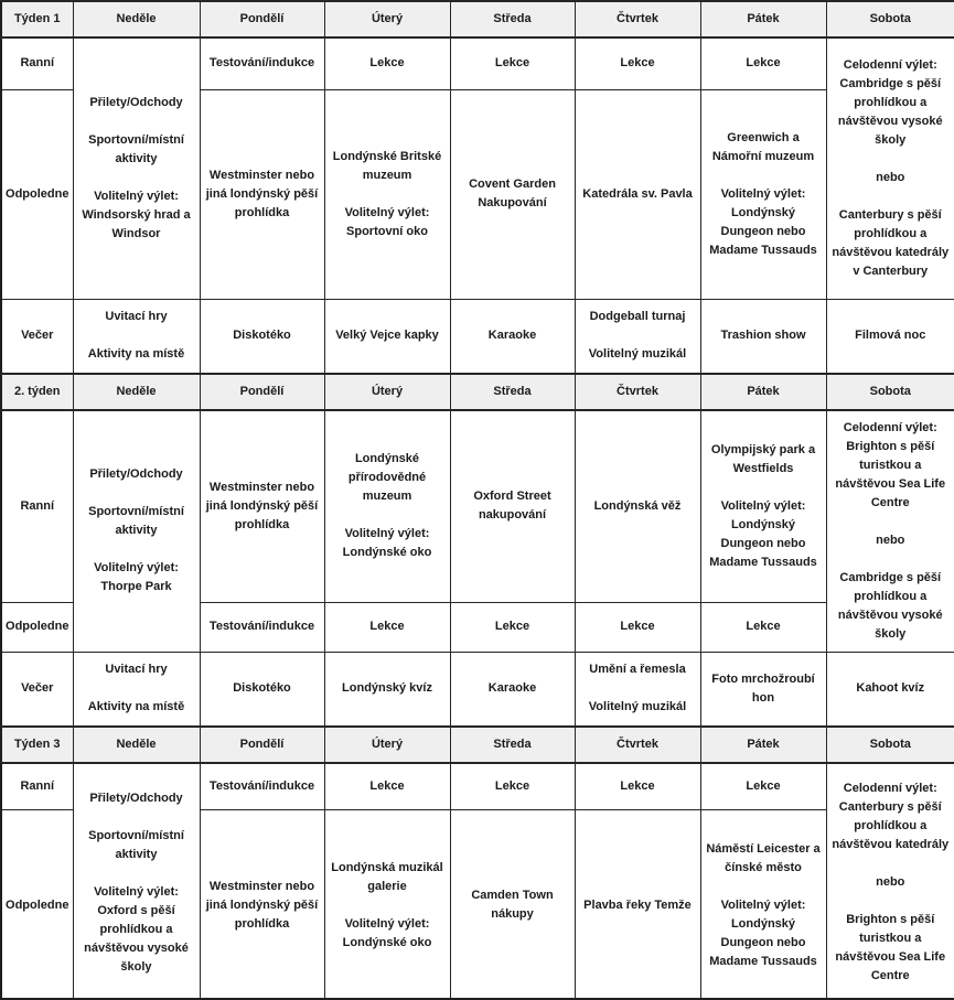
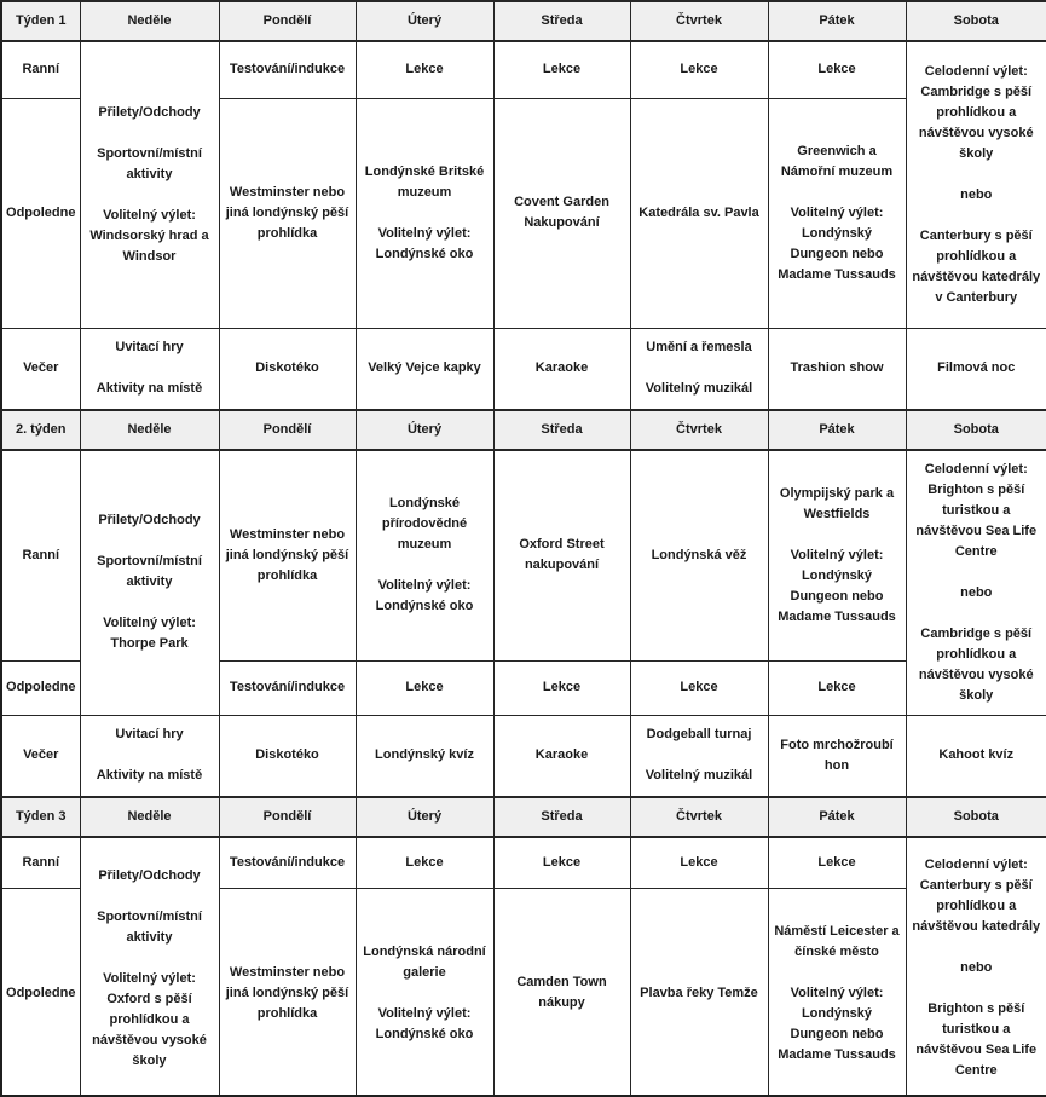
  Týden 1	Neděle	Pondělí	Úterý	Středa	Čtvrtek	Pátek	Sobota
  Ranní	Přilety/Odchody Sportovní/místní aktivity Volitelný výlet: Windsorský hrad a Windsor	Testování/indukce	Lekce	Lekce	Lekce	Lekce	Celodenní výlet: Cambridge s pěší prohlídkou a návštěvou vysoké školy nebo Canterbury s pěší prohlídkou a návštěvou katedrály v Canterbury
- Odpoledne	Westminster nebo jiná londýnský pěší prohlídka	Londýnské Britské muzeum Volitelný výlet: Sportovní oko	Covent Garden Nakupování	Katedrála sv. Pavla	Greenwich a Námořní muzeum Volitelný výlet: Londýnský Dungeon nebo Madame Tussauds
+ Odpoledne	Westminster nebo jiná londýnský pěší prohlídka	Londýnské Britské muzeum Volitelný výlet: Londýnské oko	Covent Garden Nakupování	Katedrála sv. Pavla	Greenwich a Námořní muzeum Volitelný výlet: Londýnský Dungeon nebo Madame Tussauds
- Večer	Uvitací hry Aktivity na místě	Diskotéko	Velký Vejce kapky	Karaoke	Dodgeball turnaj Volitelný muzikál	Trashion show	Filmová noc
+ Večer	Uvitací hry Aktivity na místě	Diskotéko	Velký Vejce kapky	Karaoke	Umění a řemesla Volitelný muzikál	Trashion show	Filmová noc
  2. týden	Neděle	Pondělí	Úterý	Středa	Čtvrtek	Pátek	Sobota
  Ranní	Přilety/Odchody Sportovní/místní aktivity Volitelný výlet: Thorpe Park	Westminster nebo jiná londýnský pěší prohlídka	Londýnské přírodovědné muzeum Volitelný výlet: Londýnské oko	Oxford Street nakupování	Londýnská věž	Olympijský park a Westfields Volitelný výlet: Londýnský Dungeon nebo Madame Tussauds	Celodenní výlet: Brighton s pěší turistkou a návštěvou Sea Life Centre nebo Cambridge s pěší prohlídkou a návštěvou vysoké školy
  Odpoledne	Testování/indukce	Lekce	Lekce	Lekce	Lekce
- Večer	Uvitací hry Aktivity na místě	Diskotéko	Londýnský kvíz	Karaoke	Umění a řemesla Volitelný muzikál	Foto mrchožroubí hon	Kahoot kvíz
+ Večer	Uvitací hry Aktivity na místě	Diskotéko	Londýnský kvíz	Karaoke	Dodgeball turnaj Volitelný muzikál	Foto mrchožroubí hon	Kahoot kvíz
  Týden 3	Neděle	Pondělí	Úterý	Středa	Čtvrtek	Pátek	Sobota
  Ranní	Přilety/Odchody Sportovní/místní aktivity Volitelný výlet: Oxford s pěší prohlídkou a návštěvou vysoké školy	Testování/indukce	Lekce	Lekce	Lekce	Lekce	Celodenní výlet: Canterbury s pěší prohlídkou a návštěvou katedrály nebo Brighton s pěší turistkou a návštěvou Sea Life Centre
- Odpoledne	Westminster nebo jiná londýnský pěší prohlídka	Londýnská muzikál galerie Volitelný výlet: Londýnské oko	Camden Town nákupy	Plavba řeky Temže	Náměstí Leicester a čínské město Volitelný výlet: Londýnský Dungeon nebo Madame Tussauds
+ Odpoledne	Westminster nebo jiná londýnský pěší prohlídka	Londýnská národní galerie Volitelný výlet: Londýnské oko	Camden Town nákupy	Plavba řeky Temže	Náměstí Leicester a čínské město Volitelný výlet: Londýnský Dungeon nebo Madame Tussauds
